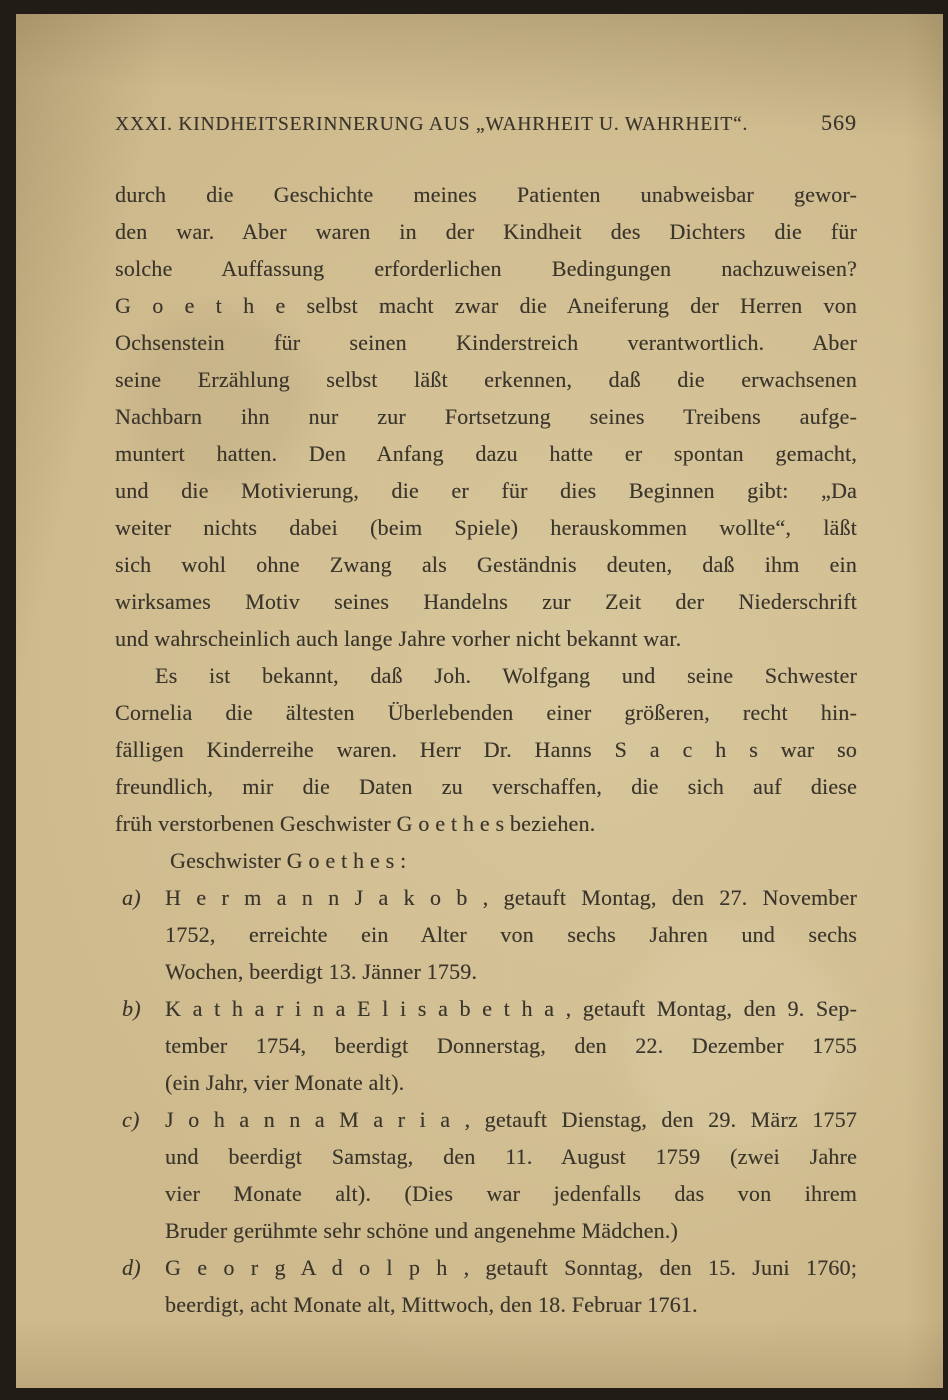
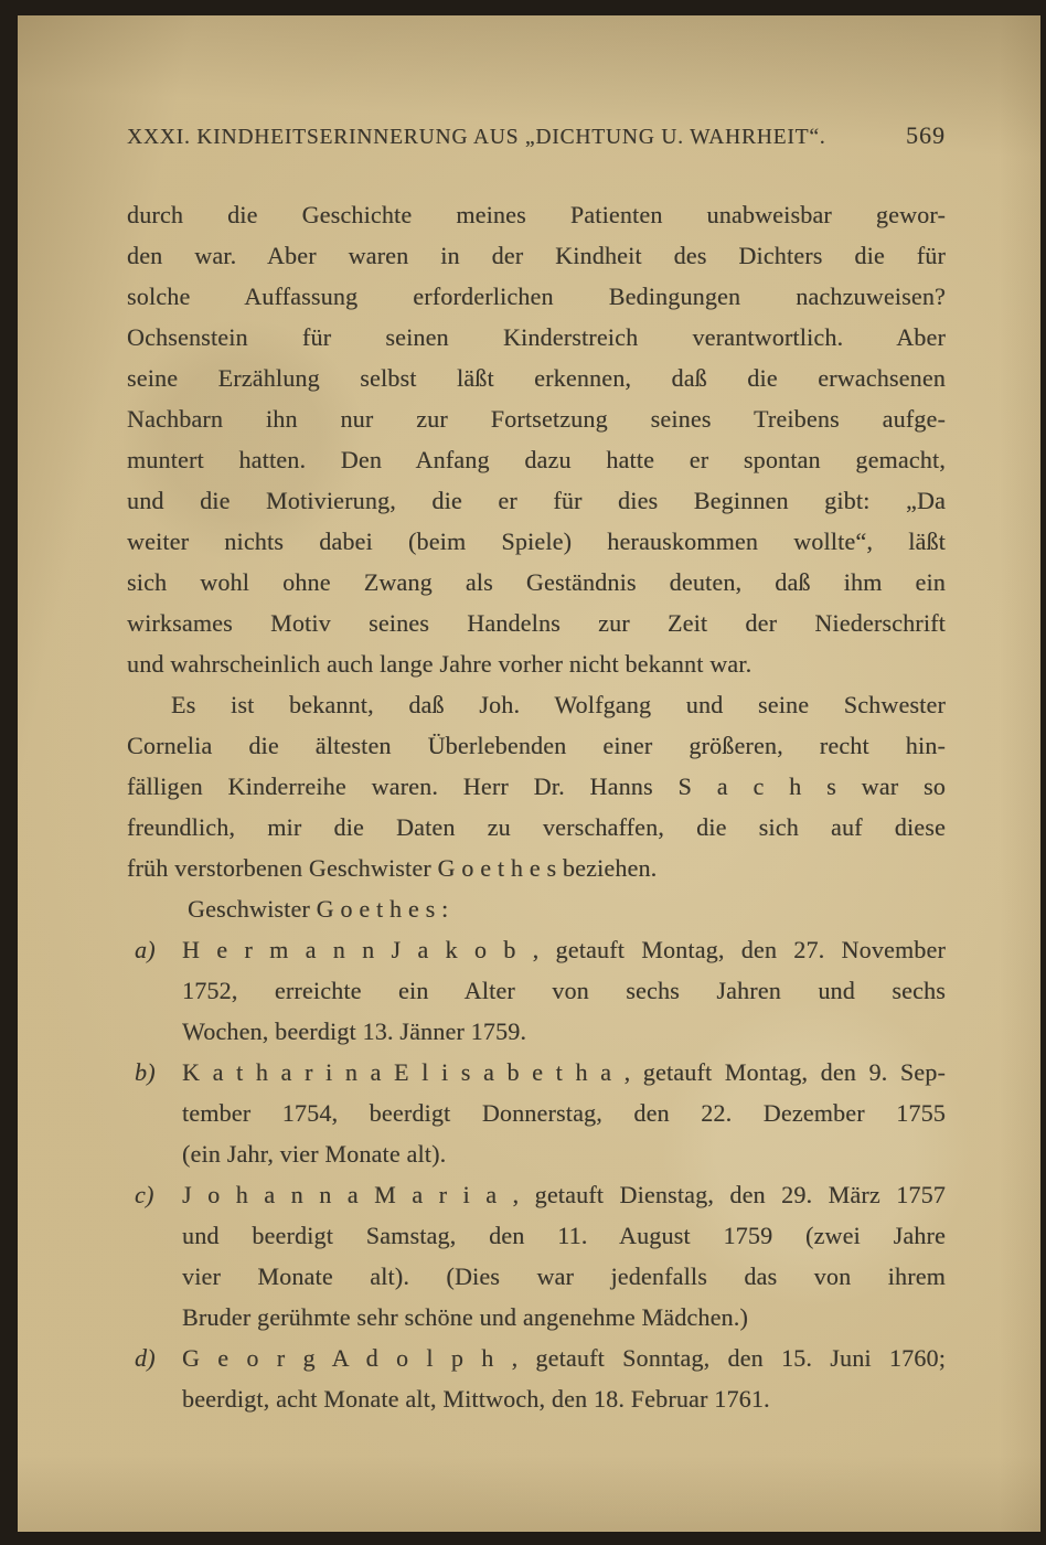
- XXXI. KINDHEITSERINNERUNG AUS „WAHRHEIT U. WAHRHEIT“.
+ XXXI. KINDHEITSERINNERUNG AUS „DICHTUNG U. WAHRHEIT“.
  569
  durch die Geschichte meines Patienten unabweisbar gewor-
  den war. Aber waren in der Kindheit des Dichters die für
  solche Auffassung erforderlichen Bedingungen nachzuweisen?
- G o e t h e selbst macht zwar die Aneiferung der Herren von
  Ochsenstein für seinen Kinderstreich verantwortlich. Aber
  seine Erzählung selbst läßt erkennen, daß die erwachsenen
  Nachbarn ihn nur zur Fortsetzung seines Treibens aufge-
  muntert hatten. Den Anfang dazu hatte er spontan gemacht,
  und die Motivierung, die er für dies Beginnen gibt: „Da
  weiter nichts dabei (beim Spiele) herauskommen wollte“, läßt
  sich wohl ohne Zwang als Geständnis deuten, daß ihm ein
  wirksames Motiv seines Handelns zur Zeit der Niederschrift
  und wahrscheinlich auch lange Jahre vorher nicht bekannt war.
  Es ist bekannt, daß Joh. Wolfgang und seine Schwester
  Cornelia die ältesten Überlebenden einer größeren, recht hin-
  fälligen Kinderreihe waren. Herr Dr. Hanns S a c h s war so
  freundlich, mir die Daten zu verschaffen, die sich auf diese
  früh verstorbenen Geschwister G o e t h e s beziehen.
  Geschwister G o e t h e s :
  a)
  H e r m a n n J a k o b , getauft Montag, den 27. November
  1752, erreichte ein Alter von sechs Jahren und sechs
  Wochen, beerdigt 13. Jänner 1759.
  b)
  K a t h a r i n a E l i s a b e t h a , getauft Montag, den 9. Sep-
  tember 1754, beerdigt Donnerstag, den 22. Dezember 1755
  (ein Jahr, vier Monate alt).
  c)
  J o h a n n a M a r i a , getauft Dienstag, den 29. März 1757
  und beerdigt Samstag, den 11. August 1759 (zwei Jahre
  vier Monate alt). (Dies war jedenfalls das von ihrem
  Bruder gerühmte sehr schöne und angenehme Mädchen.)
  d)
  G e o r g A d o l p h , getauft Sonntag, den 15. Juni 1760;
  beerdigt, acht Monate alt, Mittwoch, den 18. Februar 1761.
